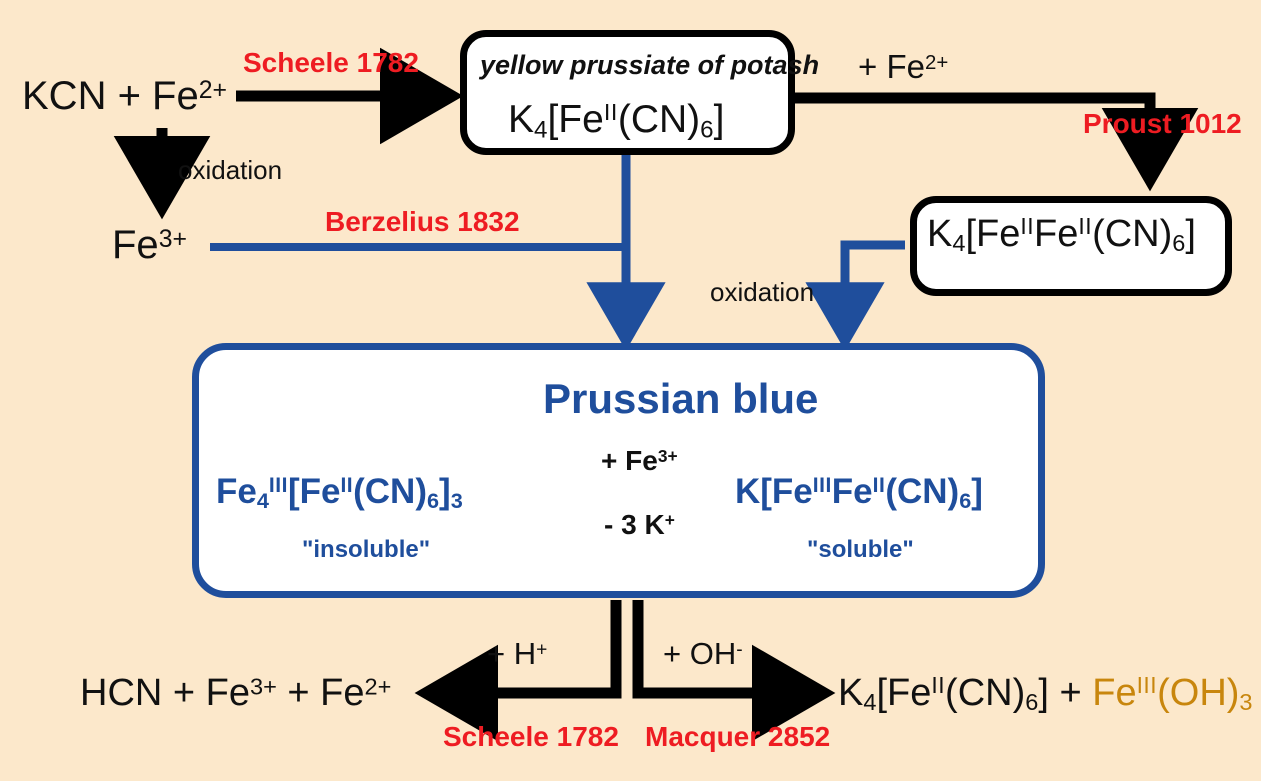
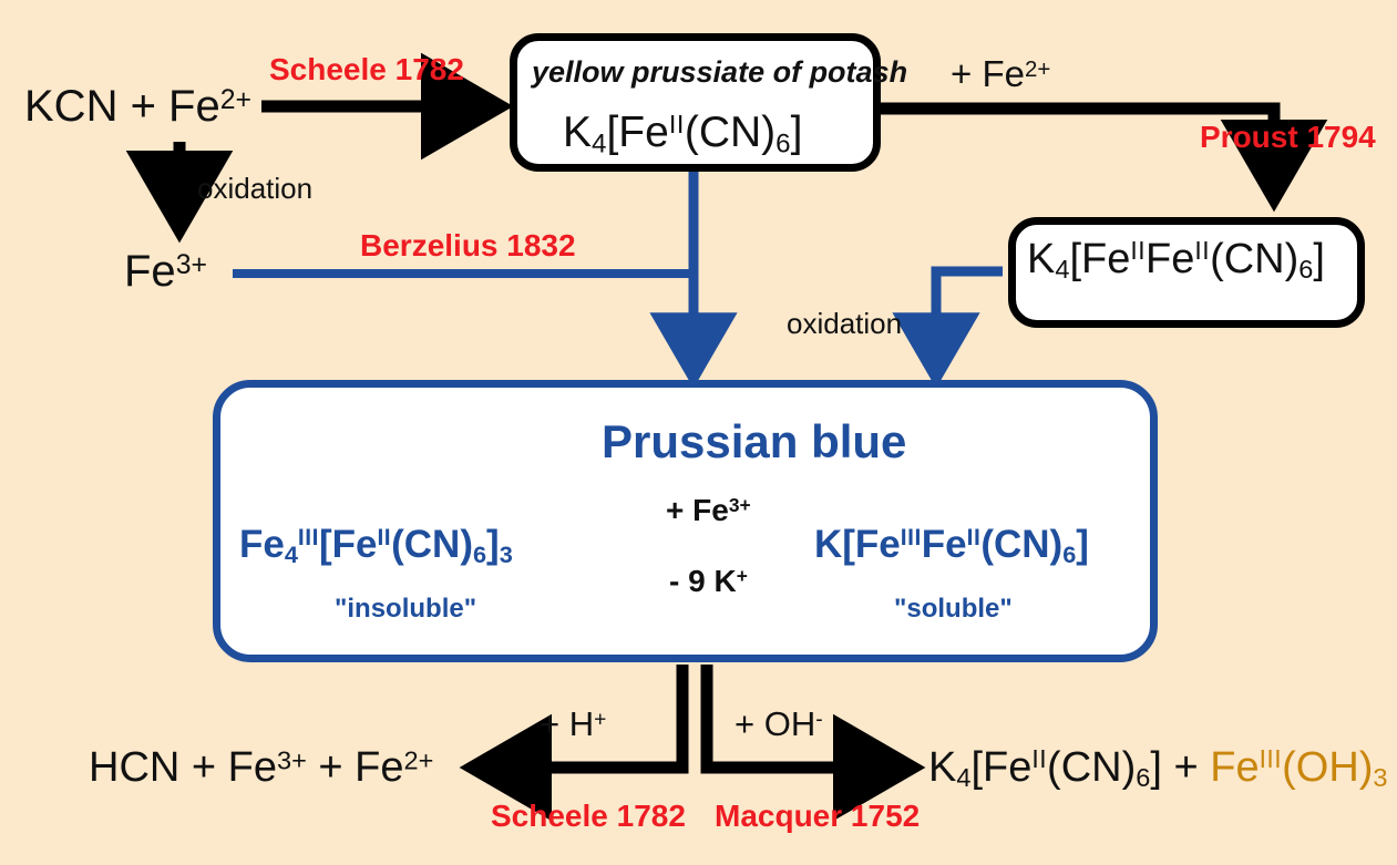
  KCN + Fe2+
  Scheele 1782
  oxidation
  Fe3+
  Berzelius 1832
  yellow prussiate of potash
  K4[FeII(CN)6]
  + Fe2+
- Proust 1012
+ Proust 1794
  K4[FeIIFeII(CN)6]
  oxidation
  Prussian blue
  Fe4III[FeII(CN)6]3
  "insoluble"
  + Fe3+
- - 3 K+
+ - 9 K+
  K[FeIIIFeII(CN)6]
  "soluble"
  + H+
  + OH-
  HCN + Fe3+ + Fe2+
  Scheele 1782
- Macquer 2852
+ Macquer 1752
  K4[FeII(CN)6] + FeIII(OH)3
